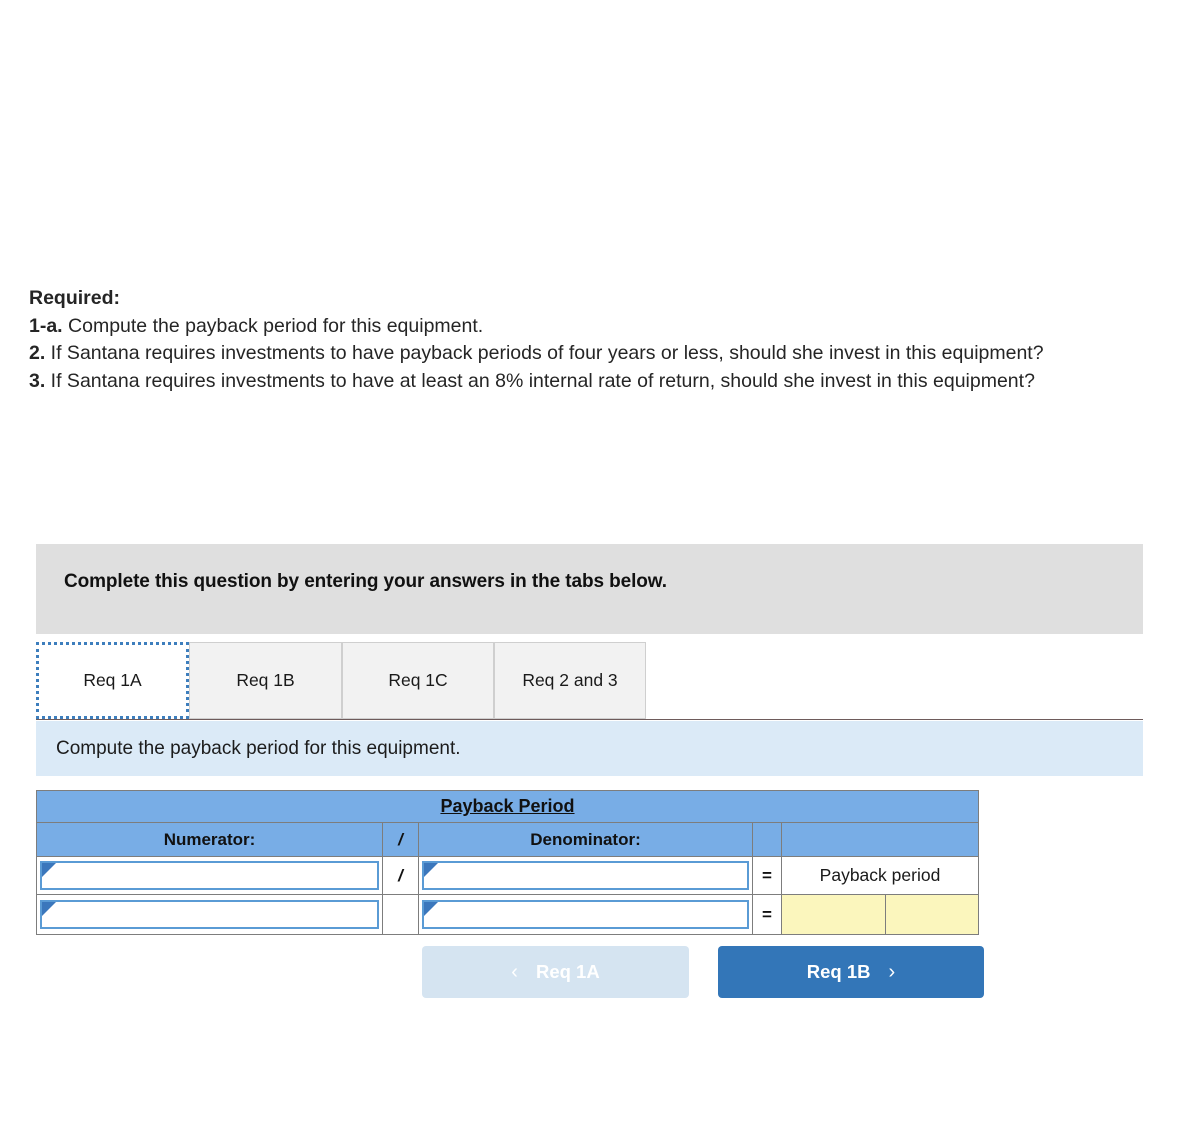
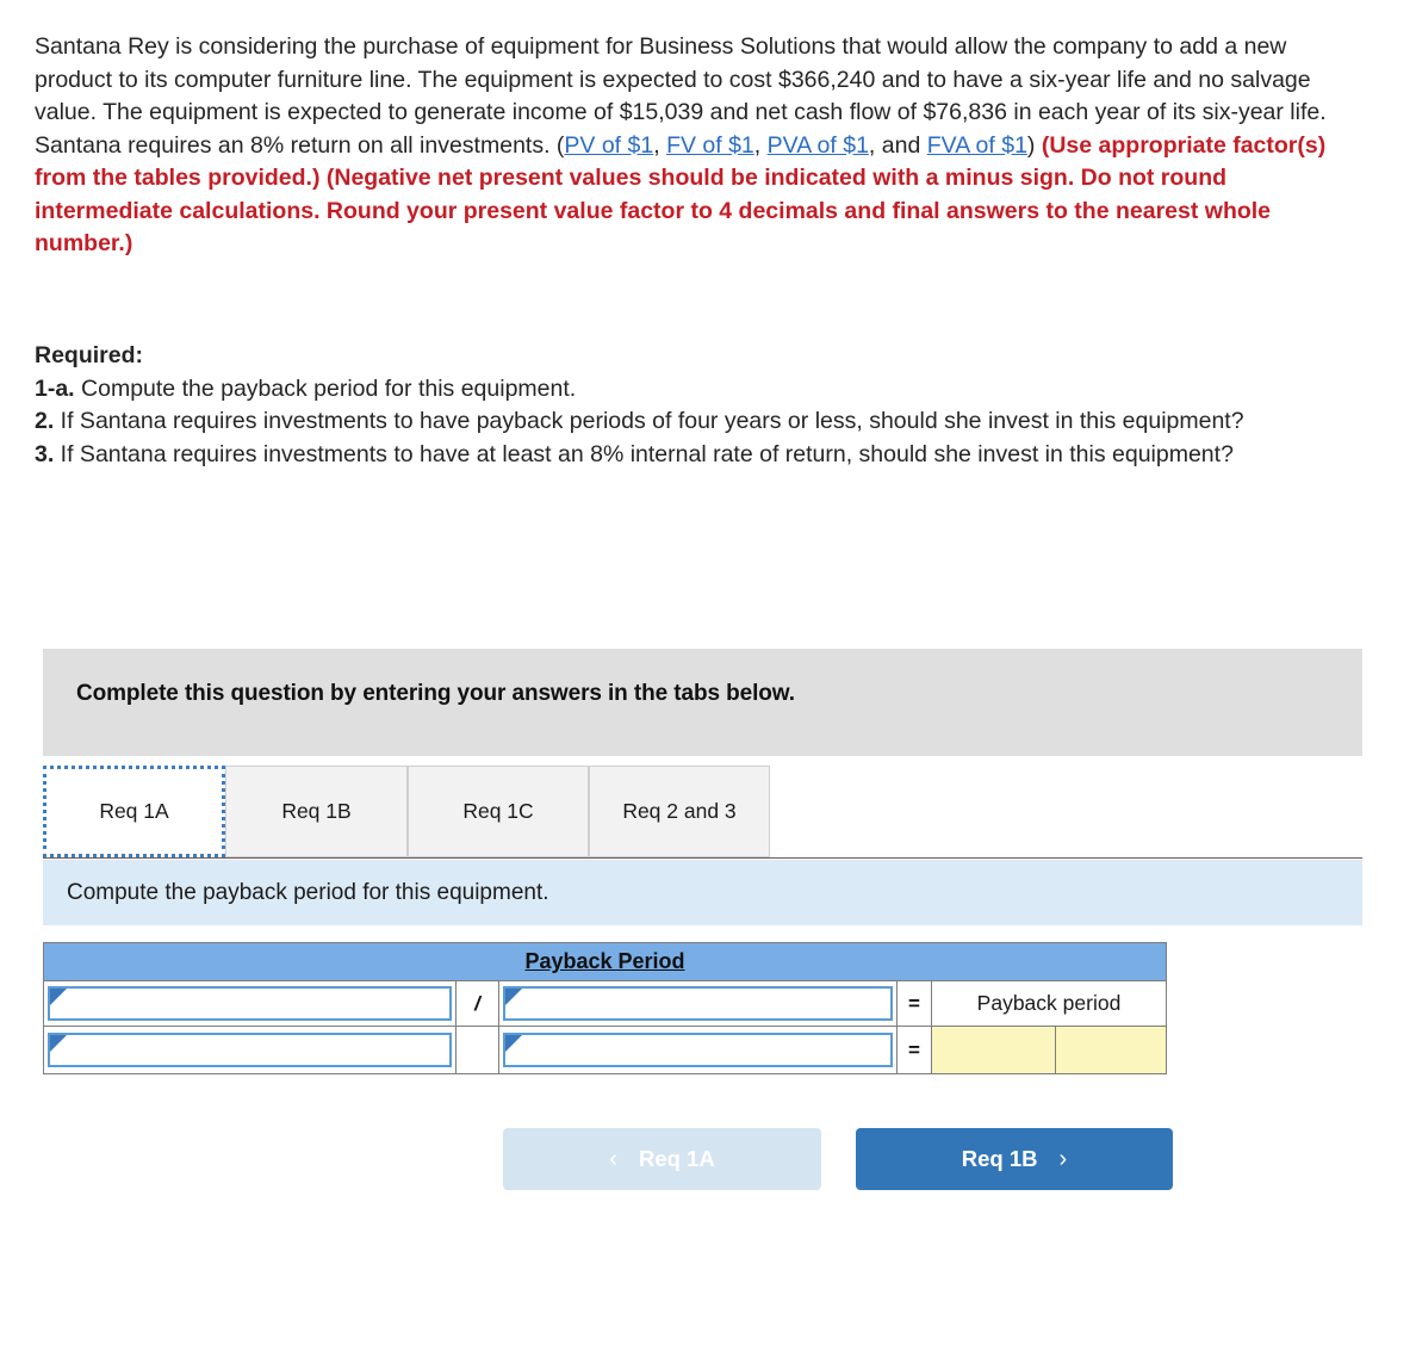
+ Santana Rey is considering the purchase of equipment for Business Solutions that would allow the company to add a new product to its computer furniture line. The equipment is expected to cost $366,240 and to have a six-year life and no salvage value. The equipment is expected to generate income of $15,039 and net cash flow of $76,836 in each year of its six-year life. Santana requires an 8% return on all investments. (PV of $1, FV of $1, PVA of $1, and FVA of $1) (Use appropriate factor(s) from the tables provided.) (Negative net present values should be indicated with a minus sign. Do not round intermediate calculations. Round your present value factor to 4 decimals and final answers to the nearest whole number.)
  Required:
  1-a. Compute the payback period for this equipment.
  2. If Santana requires investments to have payback periods of four years or less, should she invest in this equipment?
  3. If Santana requires investments to have at least an 8% internal rate of return, should she invest in this equipment?
  Complete this question by entering your answers in the tabs below.
  Req 1A
  Req 1B
  Req 1C
  Req 2 and 3
  Compute the payback period for this equipment.
  Payback Period
- Numerator:	/	Denominator:
  	/		=	Payback period
  			=
  ‹
  Req 1A
  Req 1B
  ›
